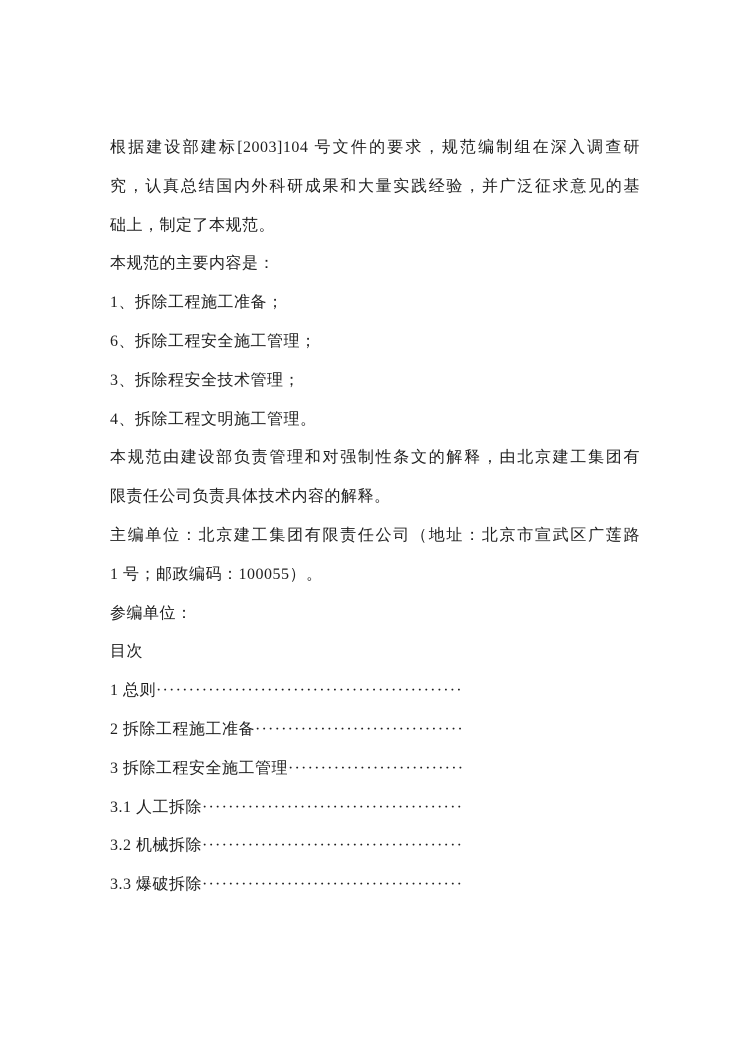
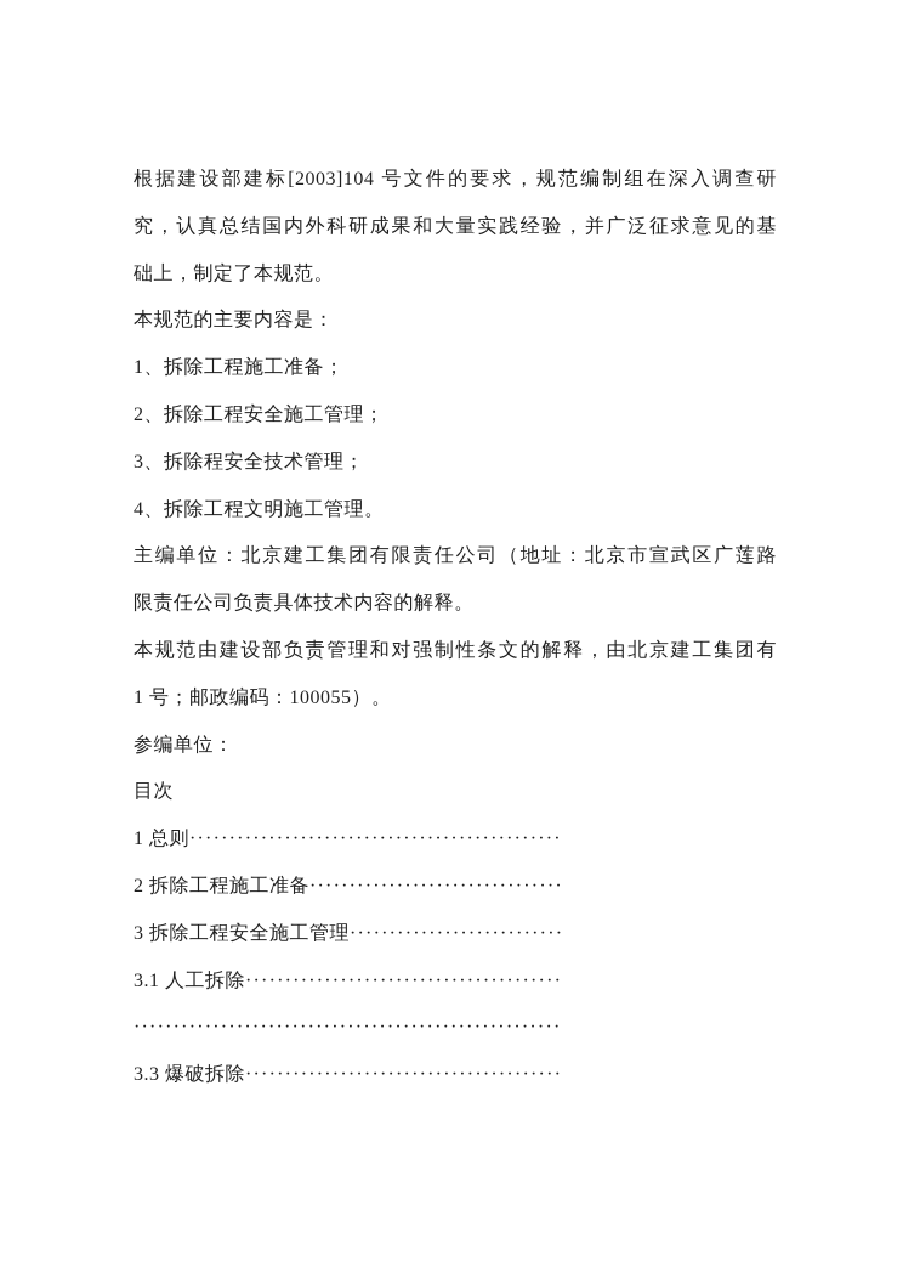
  根据建设部建标[2003]104 号文件的要求，规范编制组在深入调查研
  究，认真总结国内外科研成果和大量实践经验，并广泛征求意见的基
  础上，制定了本规范。
  本规范的主要内容是：
  1、拆除工程施工准备；
- 6、拆除工程安全施工管理；
+ 2、拆除工程安全施工管理；
  3、拆除程安全技术管理；
  4、拆除工程文明施工管理。
- 本规范由建设部负责管理和对强制性条文的解释，由北京建工集团有
+ 主编单位：北京建工集团有限责任公司（地址：北京市宣武区广莲路
  限责任公司负责具体技术内容的解释。
- 主编单位：北京建工集团有限责任公司（地址：北京市宣武区广莲路
+ 本规范由建设部负责管理和对强制性条文的解释，由北京建工集团有
  1 号；邮政编码：100055）。
  参编单位：
  目次
  1 总则
  2 拆除工程施工准备
  3 拆除工程安全施工管理
  3.1 人工拆除
- 3.2 机械拆除
  3.3 爆破拆除
